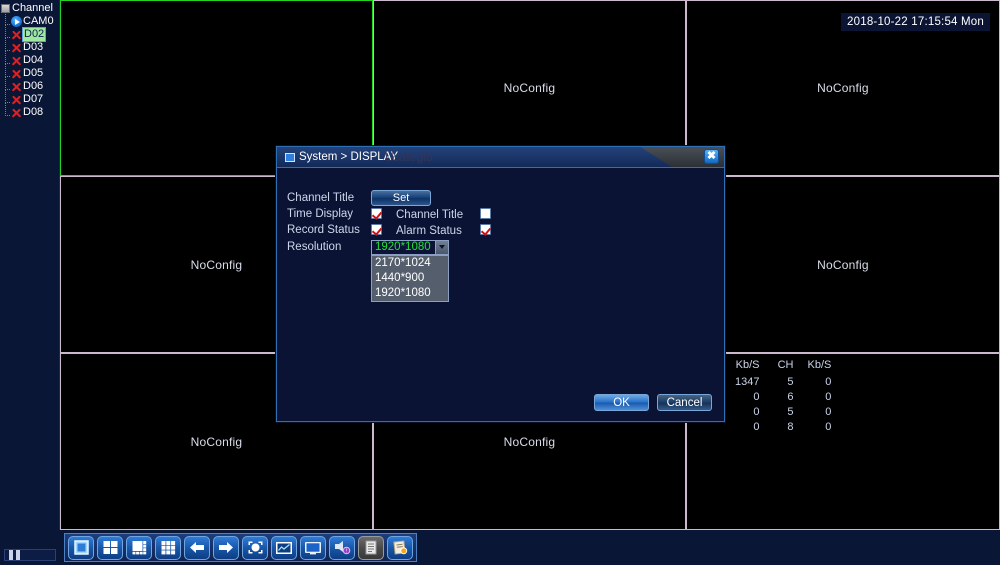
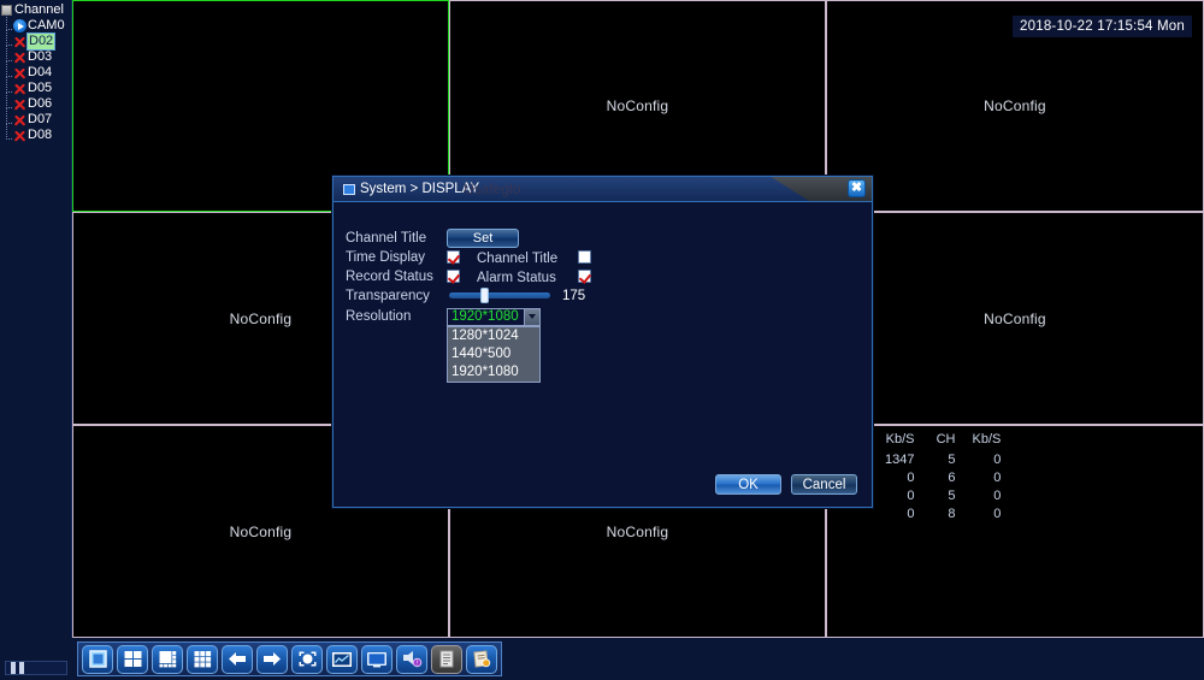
  NoConfig
  NoConfig
  NoConfig
  NoConfig
  NoConfig
  NoConfig
  Channel
  CAM0
  D02
  D03
  D04
  D05
  D06
  D07
  D08
  2018-10-22 17:15:54 Mon
  Kb/S	CH	Kb/S
  1347	5	0
  0	6	0
  0	5	0
  0	8	0
  System > DISPLAY
  Usafeglo
  ✖
  Channel Title
  Set
  Time Display
  Channel Title
  Record Status
  Alarm Status
+ Transparency
+ 175
  Resolution
  1920*1080
- 2170*1024
+ 1280*1024
- 1440*900
+ 1440*500
  1920*1080
  OK
  Cancel
